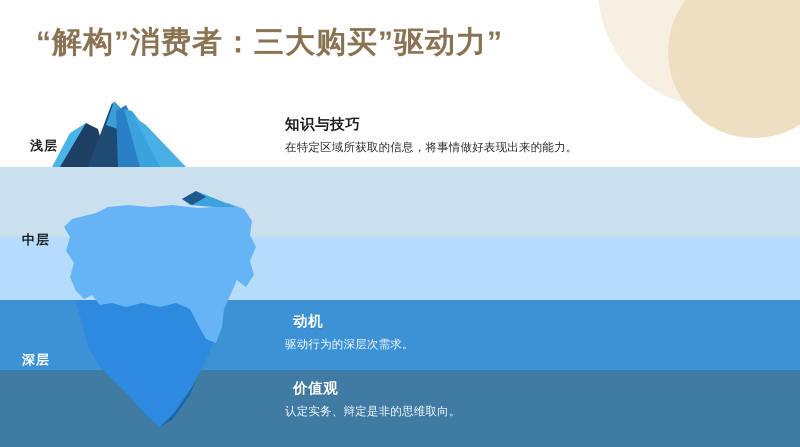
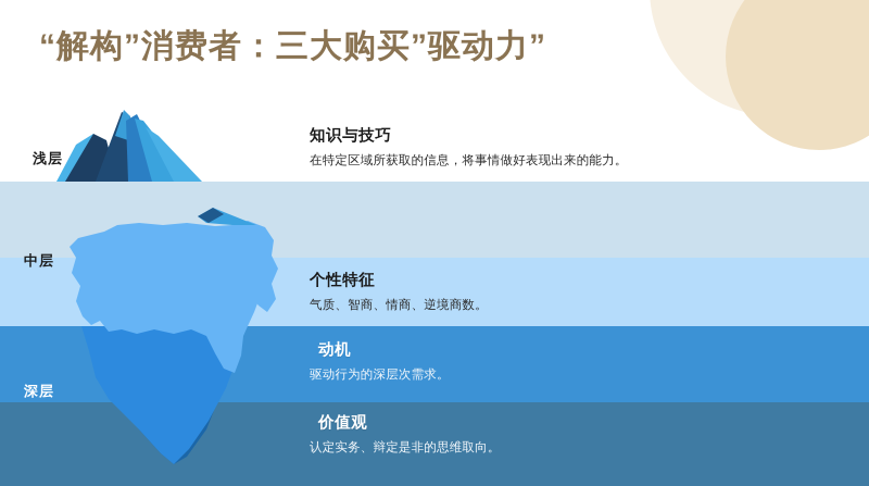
  “解构”消费者：三大购买”驱动力”
  浅层
  中层
  深层
  知识与技巧
  在特定区域所获取的信息，将事情做好表现出来的能力。
+ 个性特征
+ 气质、智商、情商、逆境商数。
  动机
  驱动行为的深层次需求。
  价值观
  认定实务、辩定是非的思维取向。
